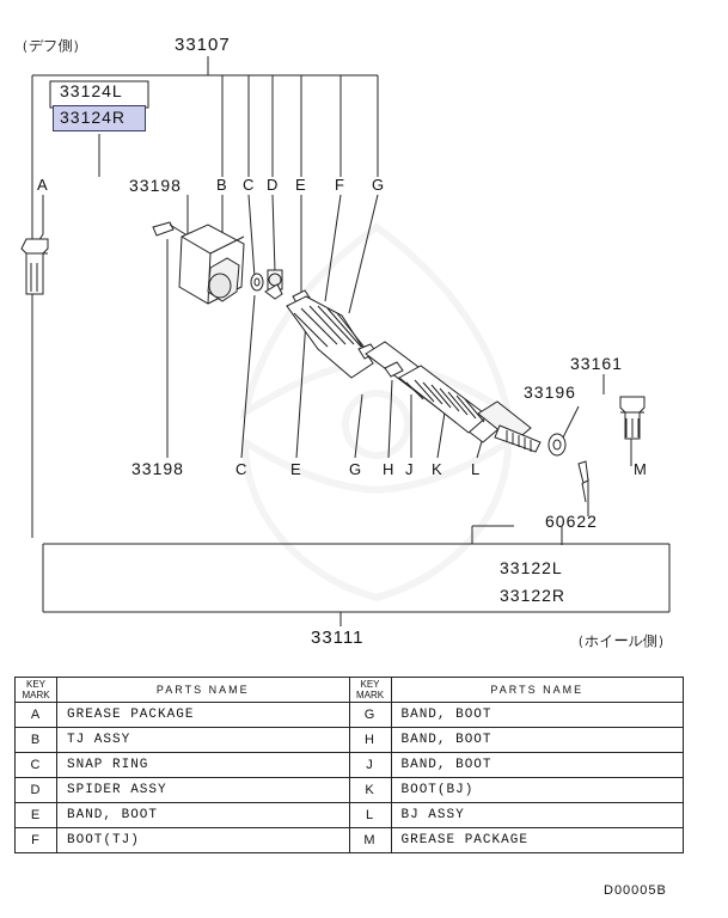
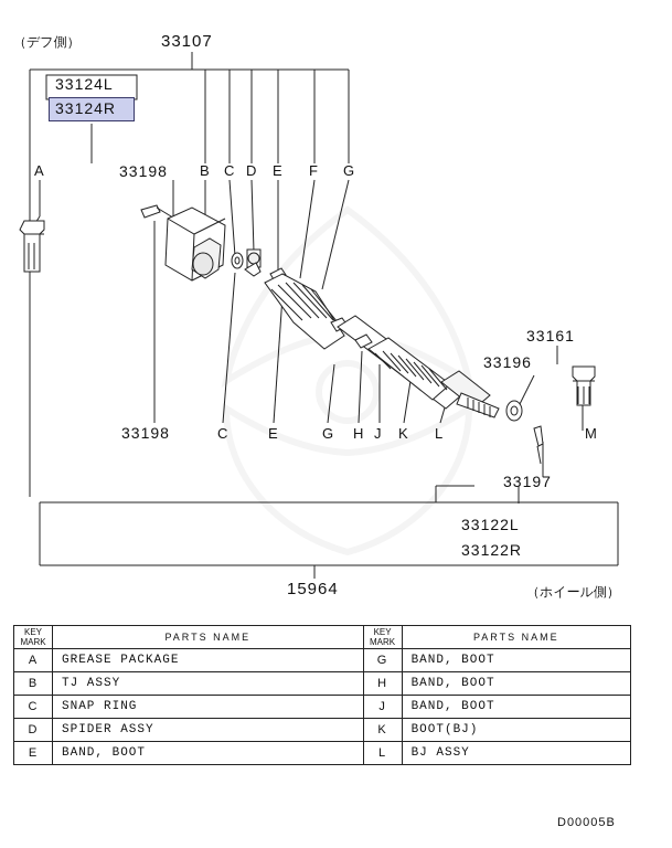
  （デフ側）
  33107
  33124L
  33124R
  A
  B
  C
  D
  E
  F
  G
  33198
  33198
  C
  E
  G
  H
  J
  K
  L
  M
  33161
  33196
- 60622
+ 33197
  33122L
  33122R
- 33111
+ 15964
  （ホイール側）
  KEY MARK	PARTS NAME	KEY MARK	PARTS NAME
  A	GREASE PACKAGE	G	BAND, BOOT
  B	TJ ASSY	H	BAND, BOOT
  C	SNAP RING	J	BAND, BOOT
  D	SPIDER ASSY	K	BOOT(BJ)
  E	BAND, BOOT	L	BJ ASSY
- F	BOOT(TJ)	M	GREASE PACKAGE
  D00005B
